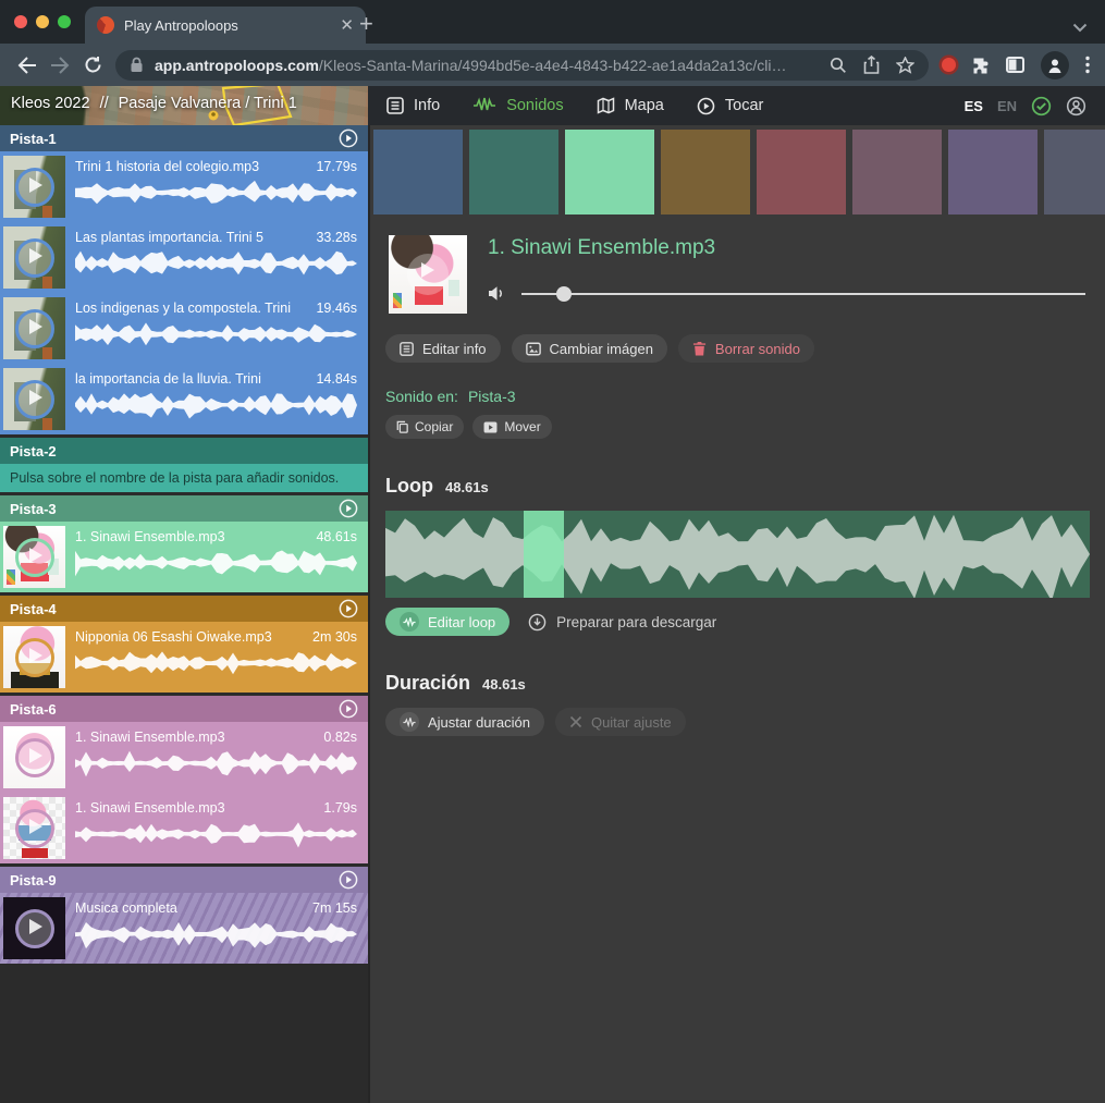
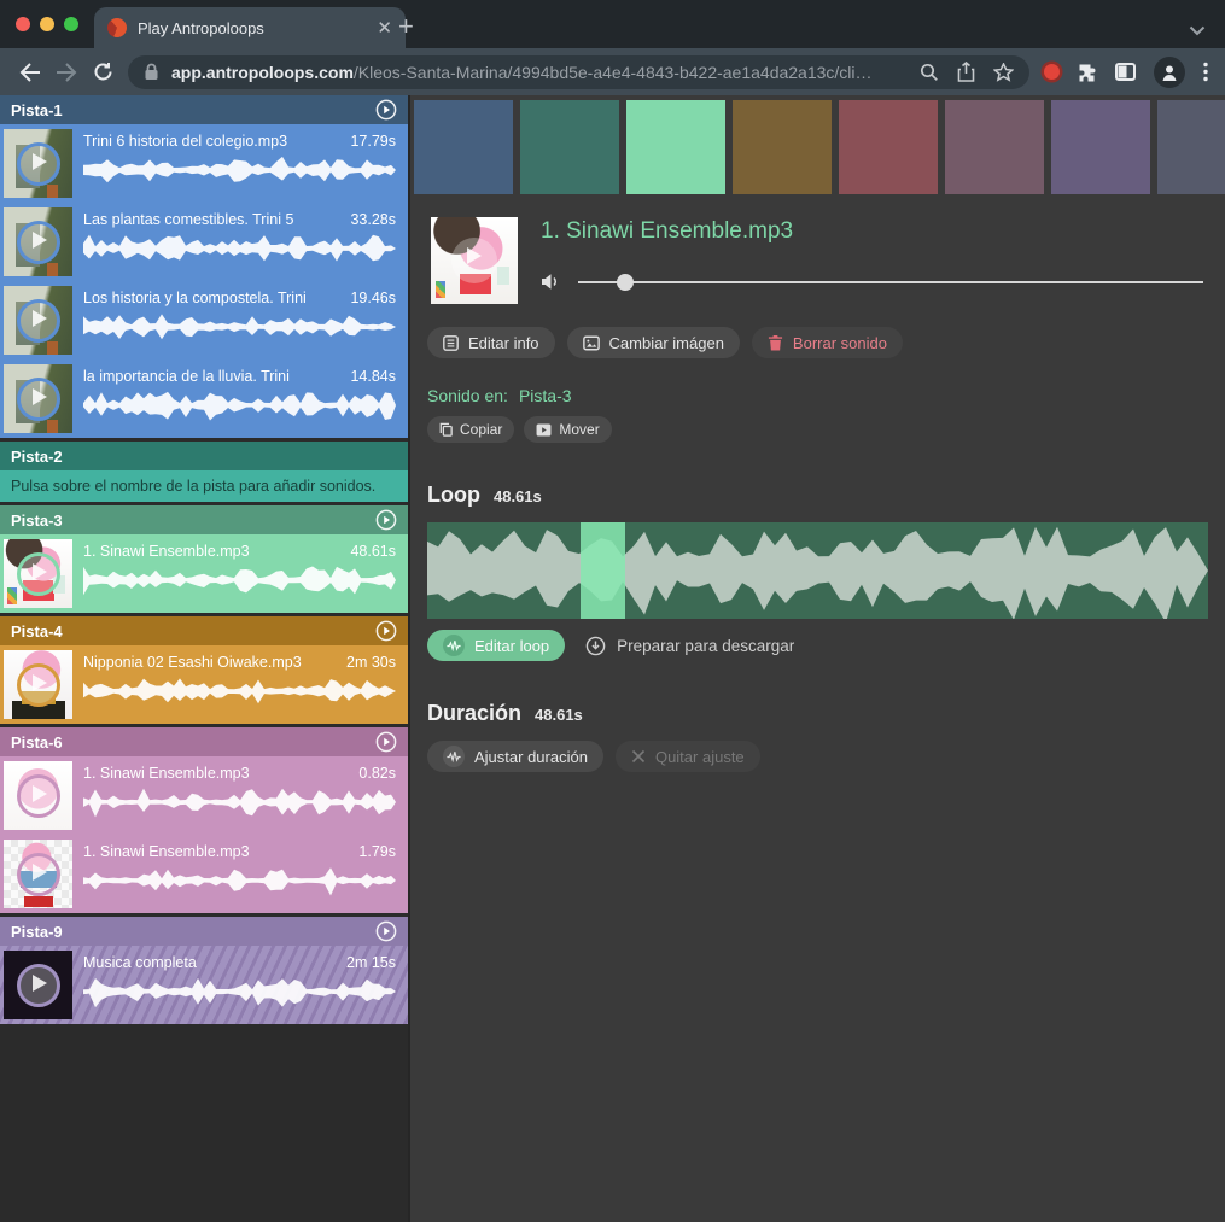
  Play Antropoloops
  ✕
  +
  app.antropoloops.com/Kleos-Santa-Marina/4994bd5e-a4e4-4843-b422-ae1a4da2a13c/cli…
- Kleos 2022
- //
- Pasaje Valvanera / Trini 1
- Info
- Sonidos
- Mapa
- Tocar
- ES
- EN
  Pista-1
- Trini 1 historia del colegio.mp3
+ Trini 6 historia del colegio.mp3
  17.79s
- Las plantas importancia. Trini 5
+ Las plantas comestibles. Trini 5
  33.28s
- Los indigenas y la compostela. Trini
+ Los historia y la compostela. Trini
  19.46s
  la importancia de la lluvia. Trini
  14.84s
  Pista-2
  Pulsa sobre el nombre de la pista para añadir sonidos.
  Pista-3
  1. Sinawi Ensemble.mp3
  48.61s
  Pista-4
- Nipponia 06 Esashi Oiwake.mp3
+ Nipponia 02 Esashi Oiwake.mp3
  2m 30s
  Pista-6
  1. Sinawi Ensemble.mp3
  0.82s
  1. Sinawi Ensemble.mp3
  1.79s
  Pista-9
  Musica completa
- 7m 15s
+ 2m 15s
  1. Sinawi Ensemble.mp3
  Editar info
  Cambiar imágen
  Borrar sonido
  Sonido en:
  Pista-3
  Copiar
  Mover
  Loop
  48.61s
  Editar loop
  Preparar para descargar
  Duración
  48.61s
  Ajustar duración
  Quitar ajuste
